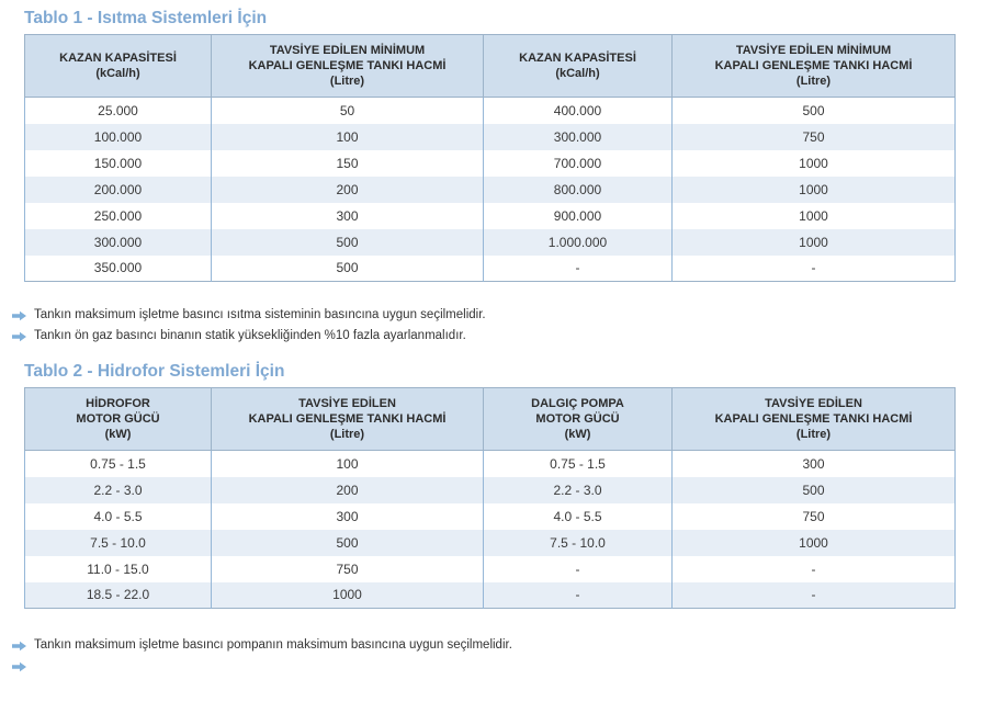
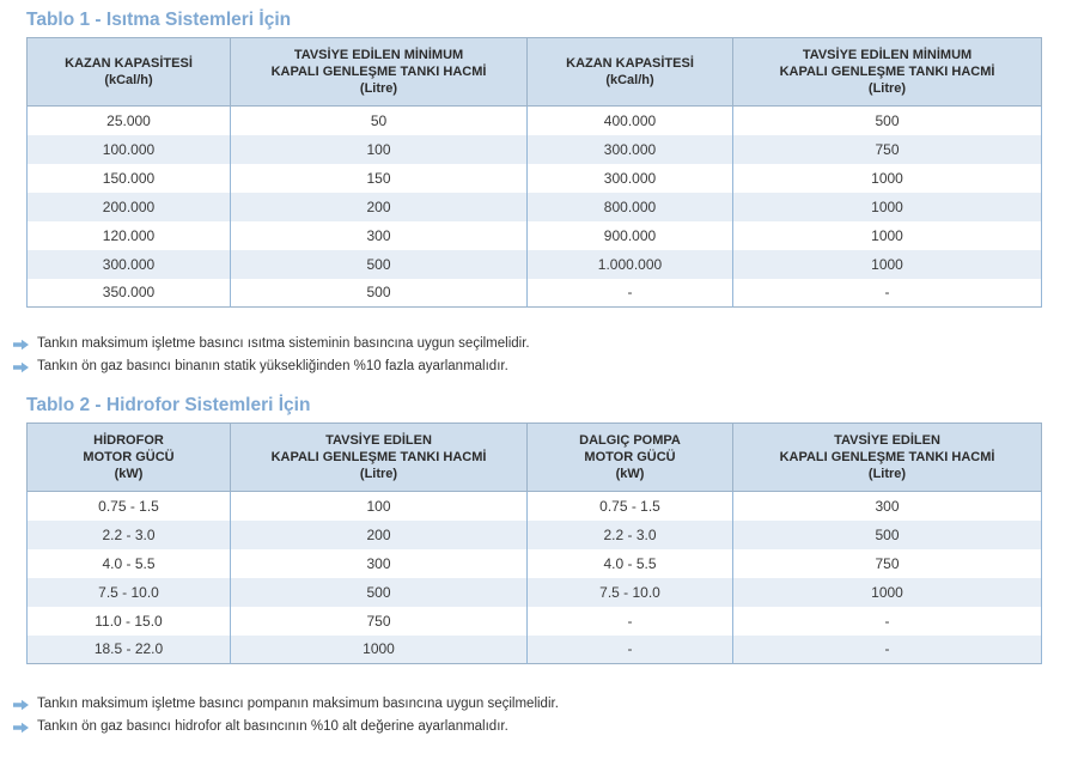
  Tablo 1 - Isıtma Sistemleri İçin
  KAZAN KAPASİTESİ (kCal/h)	TAVSİYE EDİLEN MİNİMUM KAPALI GENLEŞME TANKI HACMİ (Litre)	KAZAN KAPASİTESİ (kCal/h)	TAVSİYE EDİLEN MİNİMUM KAPALI GENLEŞME TANKI HACMİ (Litre)
  25.000	50	400.000	500
  100.000	100	300.000	750
- 150.000	150	700.000	1000
+ 150.000	150	300.000	1000
  200.000	200	800.000	1000
- 250.000	300	900.000	1000
+ 120.000	300	900.000	1000
  300.000	500	1.000.000	1000
  350.000	500	-	-
  Tankın maksimum işletme basıncı ısıtma sisteminin basıncına uygun seçilmelidir.
  Tankın ön gaz basıncı binanın statik yüksekliğinden %10 fazla ayarlanmalıdır.
  Tablo 2 - Hidrofor Sistemleri İçin
  HİDROFOR MOTOR GÜCÜ (kW)	TAVSİYE EDİLEN KAPALI GENLEŞME TANKI HACMİ (Litre)	DALGIÇ POMPA MOTOR GÜCÜ (kW)	TAVSİYE EDİLEN KAPALI GENLEŞME TANKI HACMİ (Litre)
  0.75 - 1.5	100	0.75 - 1.5	300
  2.2 - 3.0	200	2.2 - 3.0	500
  4.0 - 5.5	300	4.0 - 5.5	750
  7.5 - 10.0	500	7.5 - 10.0	1000
  11.0 - 15.0	750	-	-
  18.5 - 22.0	1000	-	-
  Tankın maksimum işletme basıncı pompanın maksimum basıncına uygun seçilmelidir.
+ Tankın ön gaz basıncı hidrofor alt basıncının %10 alt değerine ayarlanmalıdır.
